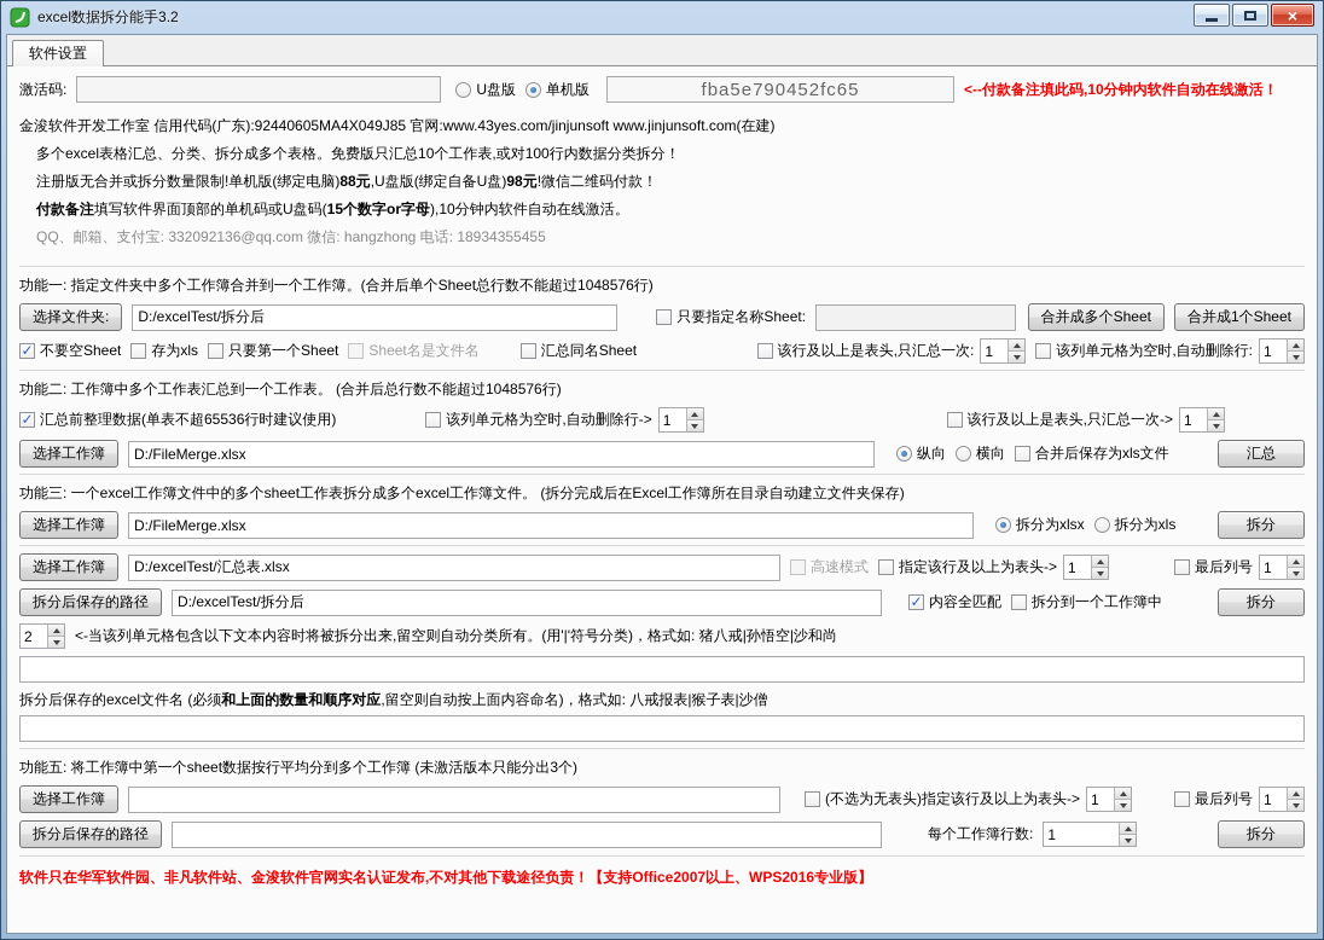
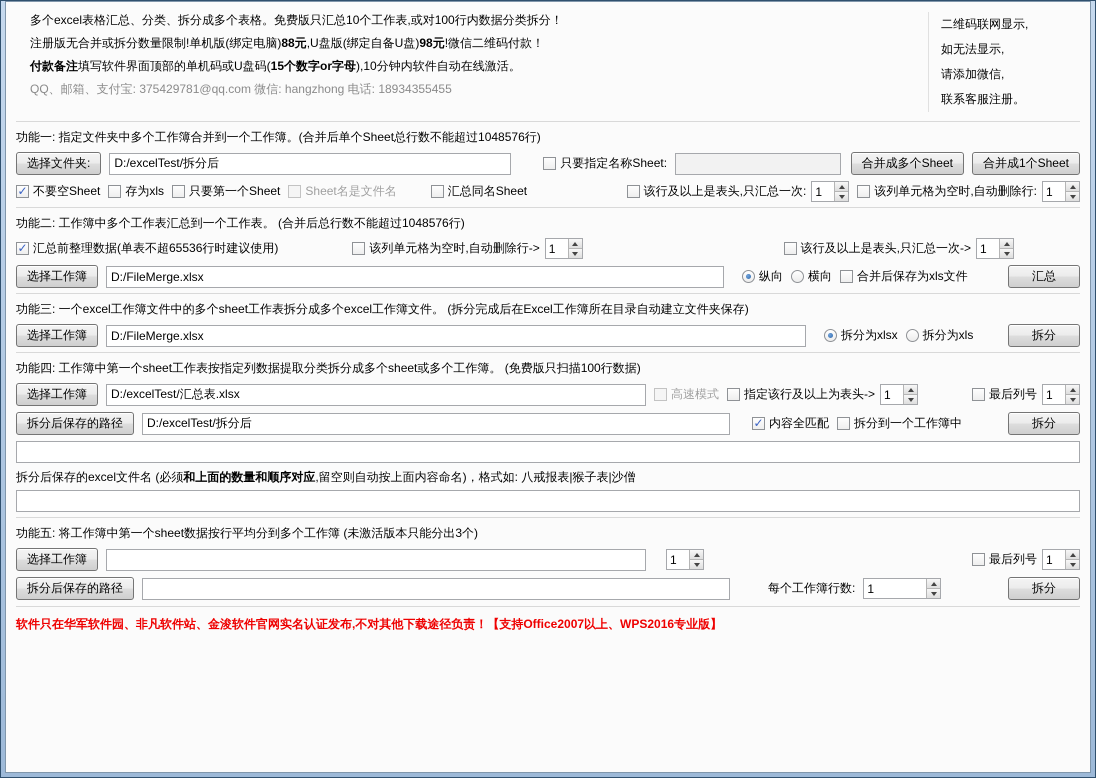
- excel数据拆分能手3.2
- ×
- 软件设置
- 激活码:
- U盘版
- 单机版
- fba5e790452fc65
- <--付款备注填此码,10分钟内软件自动在线激活！
- 金浚软件开发工作室 信用代码(广东):92440605MA4X049J85 官网:www.43yes.com/jinjunsoft www.jinjunsoft.com(在建)
  多个excel表格汇总、分类、拆分成多个表格。免费版只汇总10个工作表,或对100行内数据分类拆分！
  注册版无合并或拆分数量限制!单机版(绑定电脑)88元,U盘版(绑定自备U盘)98元!微信二维码付款！
  付款备注填写软件界面顶部的单机码或U盘码(15个数字or字母),10分钟内软件自动在线激活。
- QQ、邮箱、支付宝: 332092136@qq.com 微信: hangzhong 电话: 18934355455
+ QQ、邮箱、支付宝: 375429781@qq.com 微信: hangzhong 电话: 18934355455
+ 二维码联网显示,
+ 如无法显示,
+ 请添加微信,
+ 联系客服注册。
  功能一: 指定文件夹中多个工作簿合并到一个工作簿。(合并后单个Sheet总行数不能超过1048576行)
  选择文件夹:
  D:/excelTest/拆分后
  只要指定名称Sheet:
  合并成多个Sheet
  合并成1个Sheet
  不要空Sheet
  存为xls
  只要第一个Sheet
  Sheet名是文件名
  汇总同名Sheet
  该行及以上是表头,只汇总一次:
  1
  该列单元格为空时,自动删除行:
  1
  功能二: 工作簿中多个工作表汇总到一个工作表。 (合并后总行数不能超过1048576行)
  汇总前整理数据(单表不超65536行时建议使用)
  该列单元格为空时,自动删除行->
  1
  该行及以上是表头,只汇总一次->
  1
  选择工作簿
  D:/FileMerge.xlsx
  纵向
  横向
  合并后保存为xls文件
  汇总
  功能三: 一个excel工作簿文件中的多个sheet工作表拆分成多个excel工作簿文件。 (拆分完成后在Excel工作簿所在目录自动建立文件夹保存)
  选择工作簿
  D:/FileMerge.xlsx
  拆分为xlsx
  拆分为xls
  拆分
+ 功能四: 工作簿中第一个sheet工作表按指定列数据提取分类拆分成多个sheet或多个工作簿。 (免费版只扫描100行数据)
  选择工作簿
  D:/excelTest/汇总表.xlsx
  高速模式
  指定该行及以上为表头->
  1
  最后列号
  1
  拆分后保存的路径
  D:/excelTest/拆分后
  内容全匹配
  拆分到一个工作簿中
  拆分
- 2
- <-当该列单元格包含以下文本内容时将被拆分出来,留空则自动分类所有。(用'|'符号分类)，格式如: 猪八戒|孙悟空|沙和尚
  拆分后保存的excel文件名 (必须和上面的数量和顺序对应,留空则自动按上面内容命名)，格式如: 八戒报表|猴子表|沙僧
  功能五: 将工作簿中第一个sheet数据按行平均分到多个工作簿 (未激活版本只能分出3个)
  选择工作簿
- (不选为无表头)指定该行及以上为表头->
  1
  最后列号
  1
  拆分后保存的路径
  每个工作簿行数:
  1
  拆分
  软件只在华军软件园、非凡软件站、金浚软件官网实名认证发布,不对其他下载途径负责！【支持Office2007以上、WPS2016专业版】
